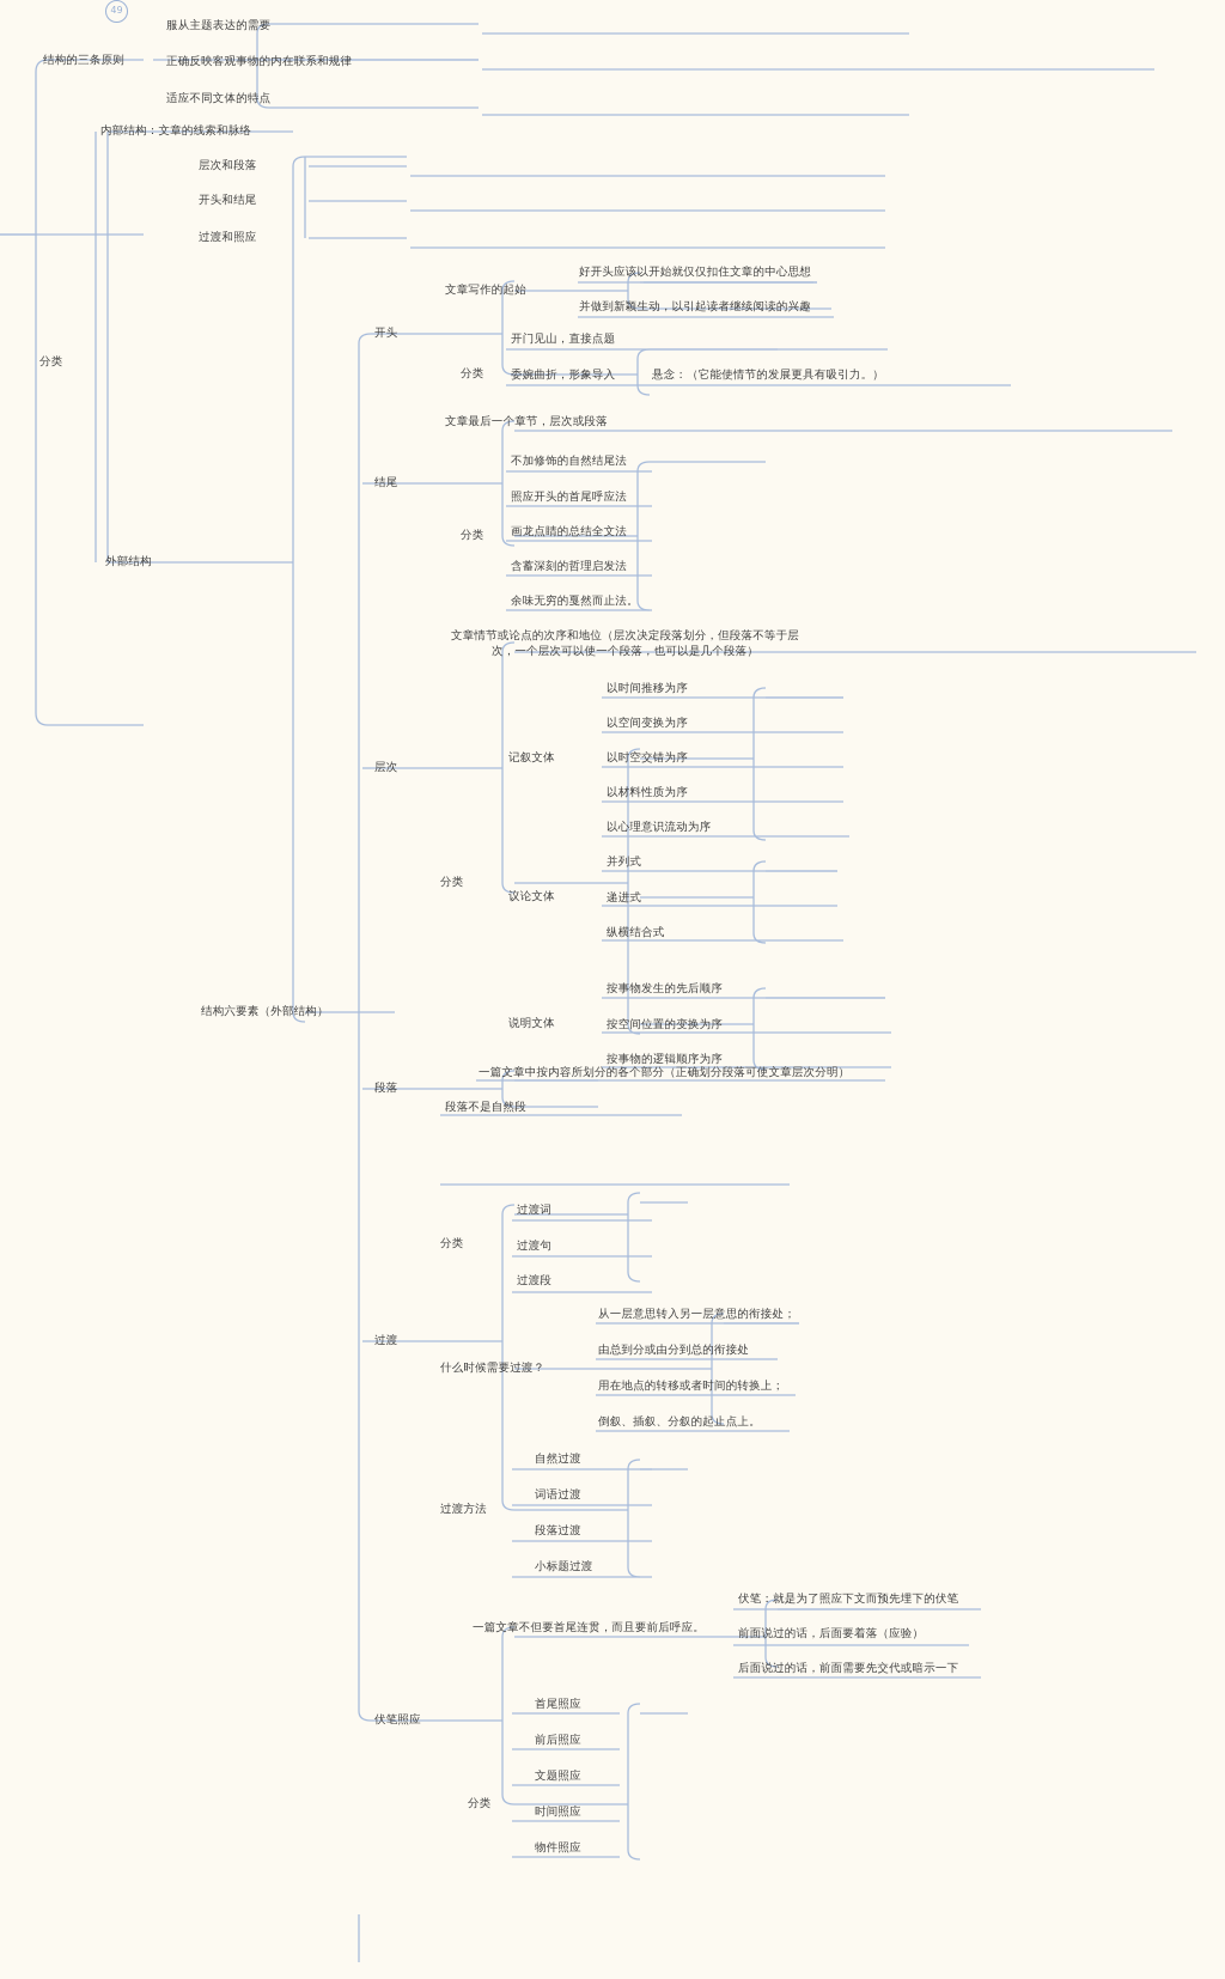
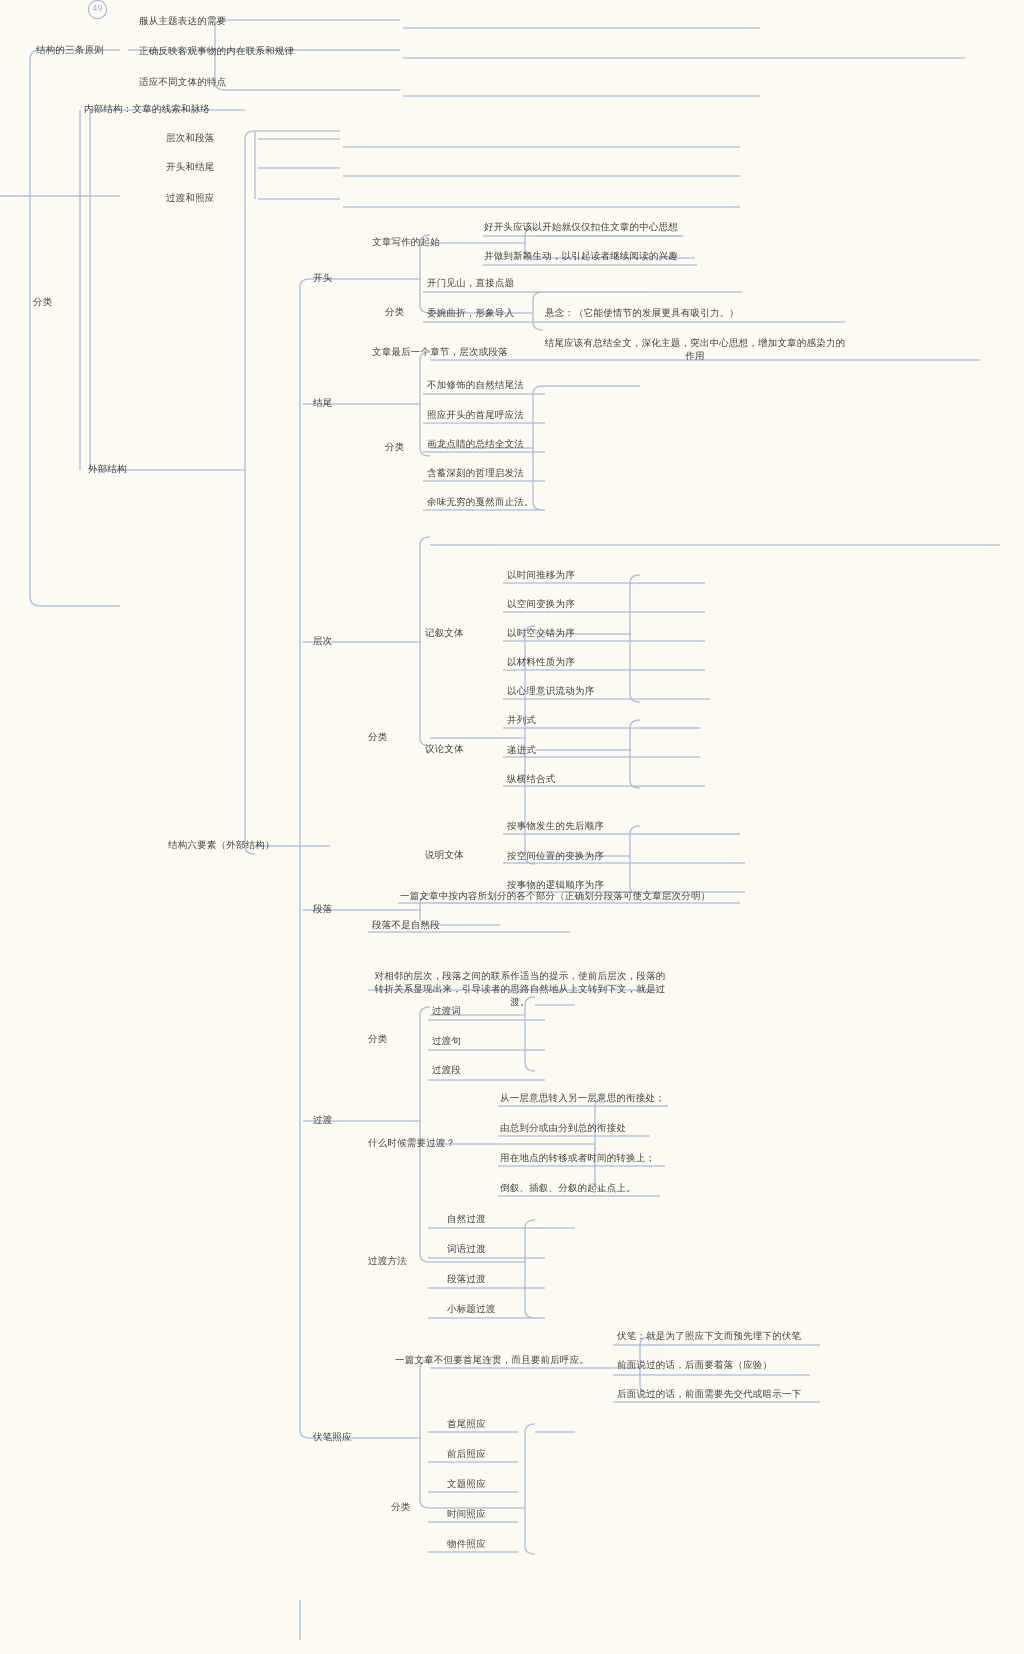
  49
  分类
  结构的三条原则
  服从主题表达的需要
  正确反映客观事物的内在联系和规律
  适应不同文体的特点
  内部结构：文章的线索和脉络
  外部结构
  层次和段落
  开头和结尾
  过渡和照应
  结构六要素（外部结构）
  开头
  文章写作的起始
  好开头应该以开始就仅仅扣住文章的中心思想
  并做到新颖生动，以引起读者继续阅读的兴趣
  分类
  开门见山，直接点题
  委婉曲折，形象导入
  悬念：（它能使情节的发展更具有吸引力。）
  结尾
  文章最后一个章节，层次或段落
+ 结尾应该有总结全文，深化主题，突出中心思想，增加文章的感染力的作用
  分类
  不加修饰的自然结尾法
  照应开头的首尾呼应法
  画龙点睛的总结全文法
  含蓄深刻的哲理启发法
  余味无穷的戛然而止法。
  层次
- 文章情节或论点的次序和地位（层次决定段落划分，但段落不等于层次，一个层次可以使一个段落，也可以是几个段落）
  分类
  记叙文体
  以时间推移为序
  以空间变换为序
  以时空交错为序
  以材料性质为序
  以心理意识流动为序
  议论文体
  并列式
  递进式
  纵横结合式
  说明文体
  按事物发生的先后顺序
  按空间位置的变换为序
  按事物的逻辑顺序为序
  段落
  一篇文章中按内容所划分的各个部分（正确划分段落可使文章层次分明）
  段落不是自然段
  过渡
+ 对相邻的层次，段落之间的联系作适当的提示，使前后层次，段落的转折关系显现出来，引导读者的思路自然地从上文转到下文，就是过渡。
  分类
  过渡词
  过渡句
  过渡段
  什么时候需要过渡？
  从一层意思转入另一层意思的衔接处；
  由总到分或由分到总的衔接处
  用在地点的转移或者时间的转换上；
  倒叙、插叙、分叙的起止点上。
  过渡方法
  自然过渡
  词语过渡
  段落过渡
  小标题过渡
  伏笔照应
  一篇文章不但要首尾连贯，而且要前后呼应。
  伏笔：就是为了照应下文而预先埋下的伏笔
  前面说过的话，后面要着落（应验）
  后面说过的话，前面需要先交代或暗示一下
  分类
  首尾照应
  前后照应
  文题照应
  时间照应
  物件照应
